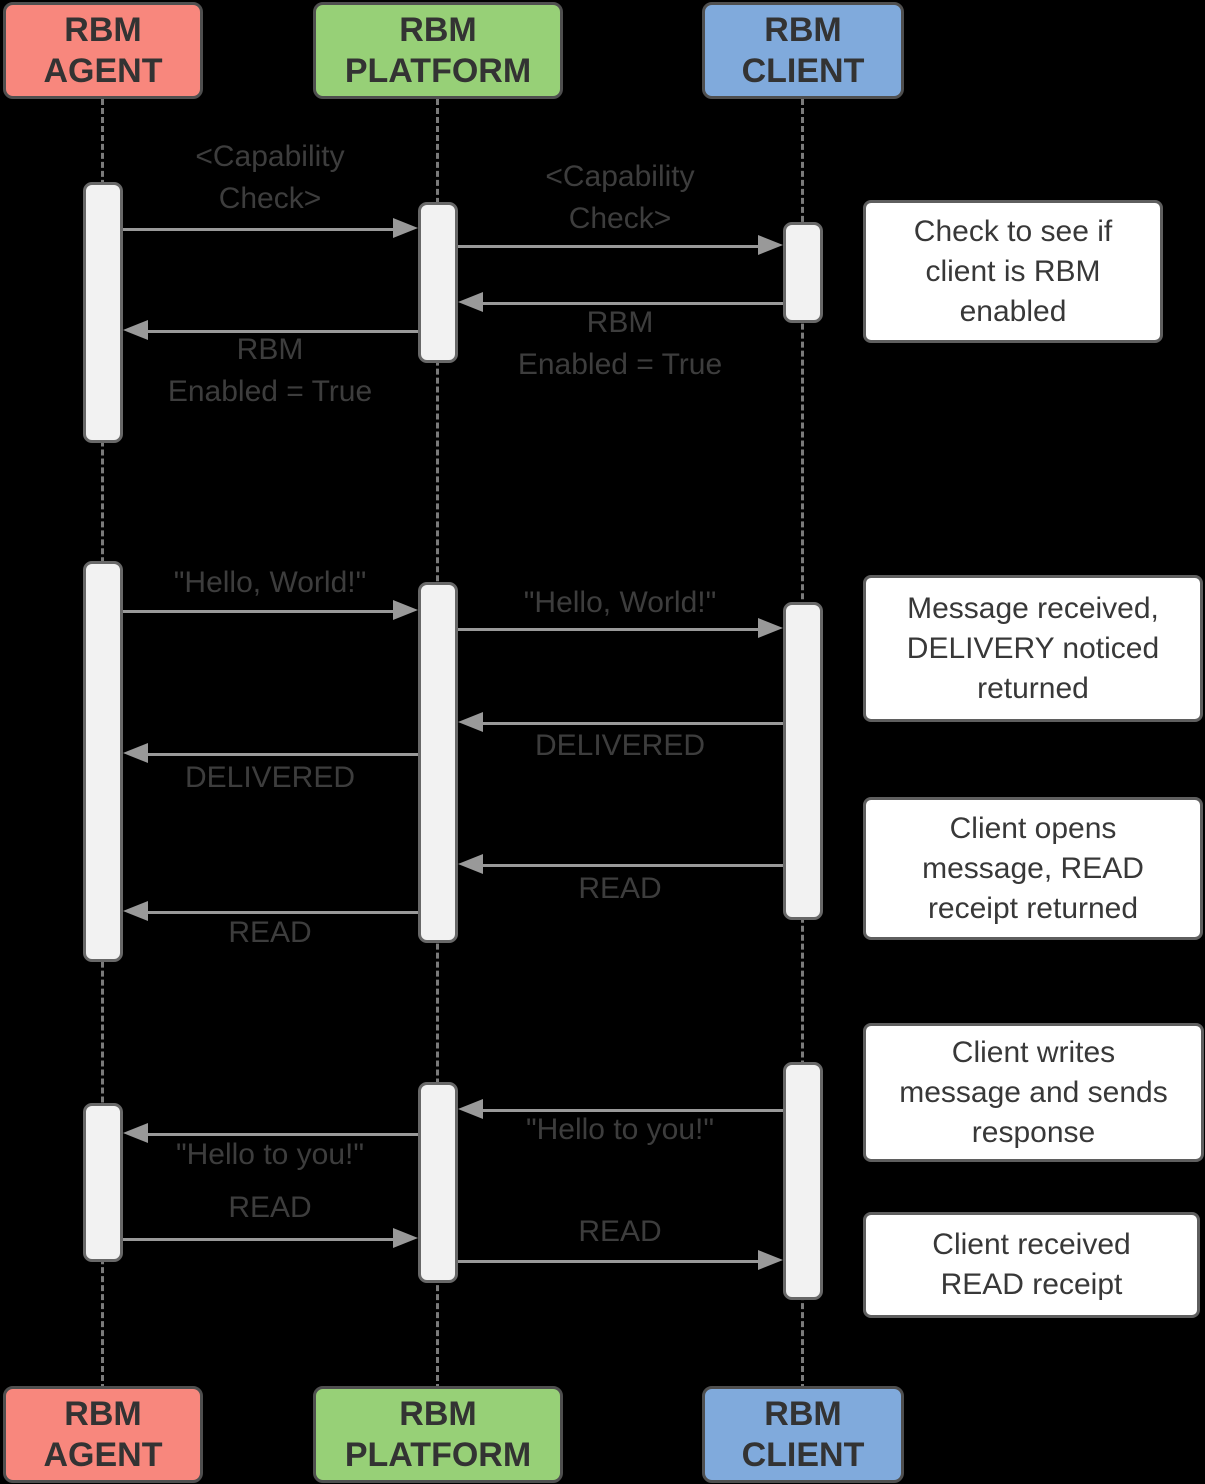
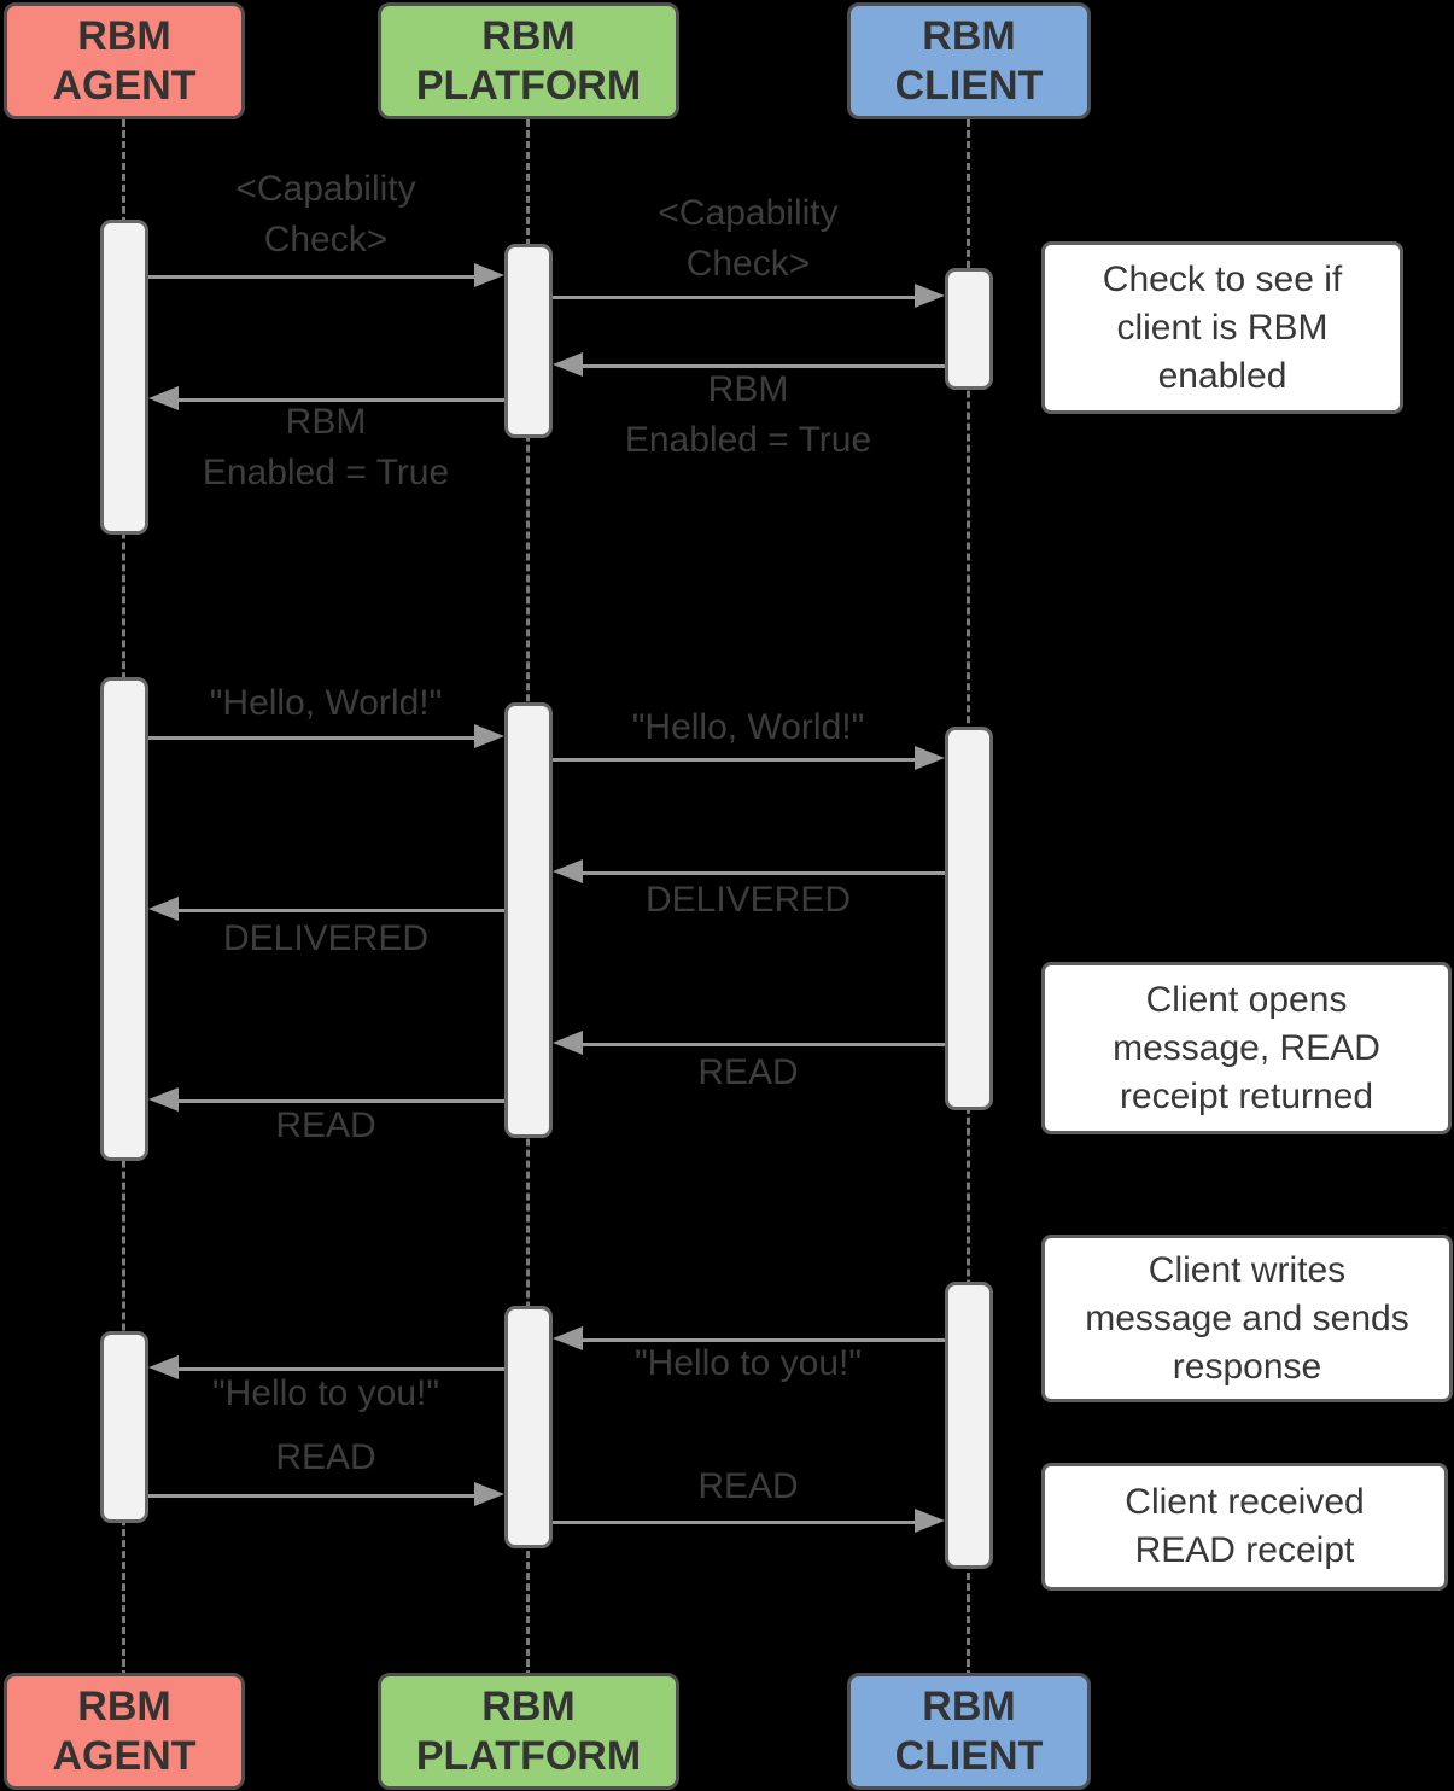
  <Capability
  Check>
  <Capability
  Check>
  RBM
  Enabled = True
  RBM
  Enabled = True
  "Hello, World!"
  "Hello, World!"
  DELIVERED
  DELIVERED
  READ
  READ
  "Hello to you!"
  "Hello to you!"
  READ
  READ
  RBM
  AGENT
  RBM
  PLATFORM
  RBM
  CLIENT
  RBM
  AGENT
  RBM
  PLATFORM
  RBM
  CLIENT
  Check to see if
  client is RBM
  enabled
- Message received,
- DELIVERY noticed
- returned
  Client opens
  message, READ
  receipt returned
  Client writes
  message and sends
  response
  Client received
  READ receipt
